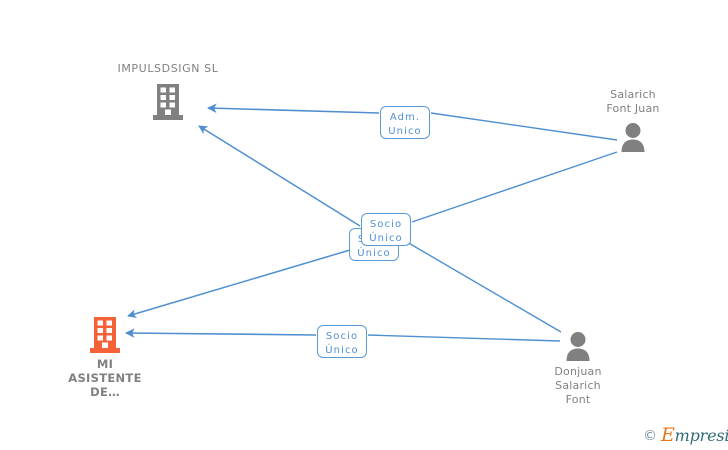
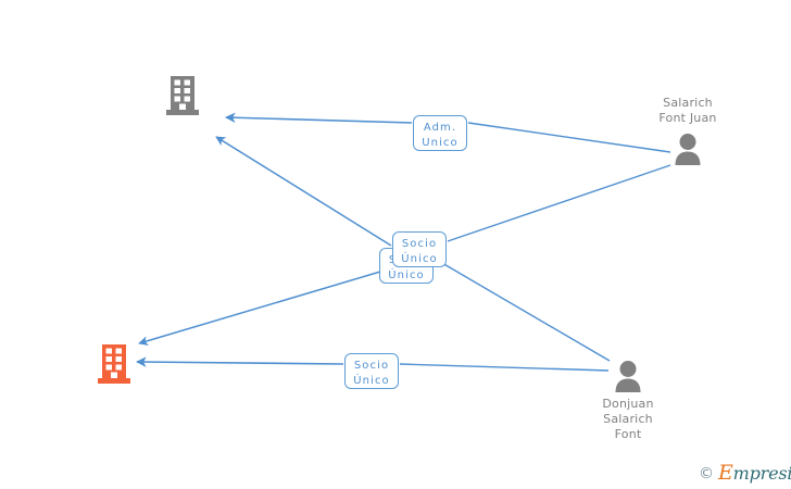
  Adm.
  Unico
  Único
  Socio
  Único
  Socio
  Único
- IMPULSDSIGN SL
- MI
- ASISTENTE
- DE…
  Salarich
  Font Juan
  Donjuan
  Salarich
  Font
  ©
  Empresi
